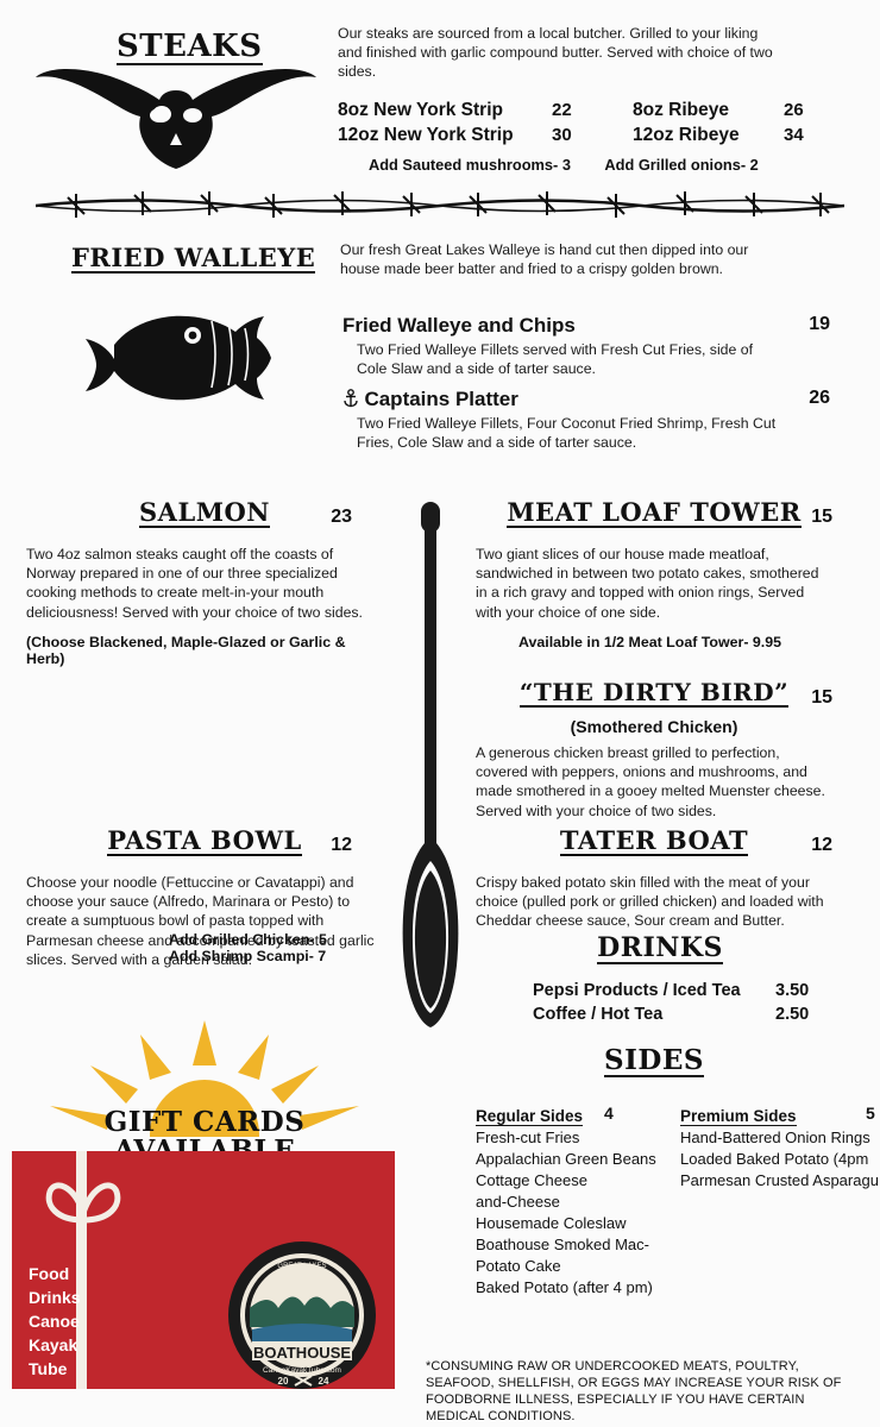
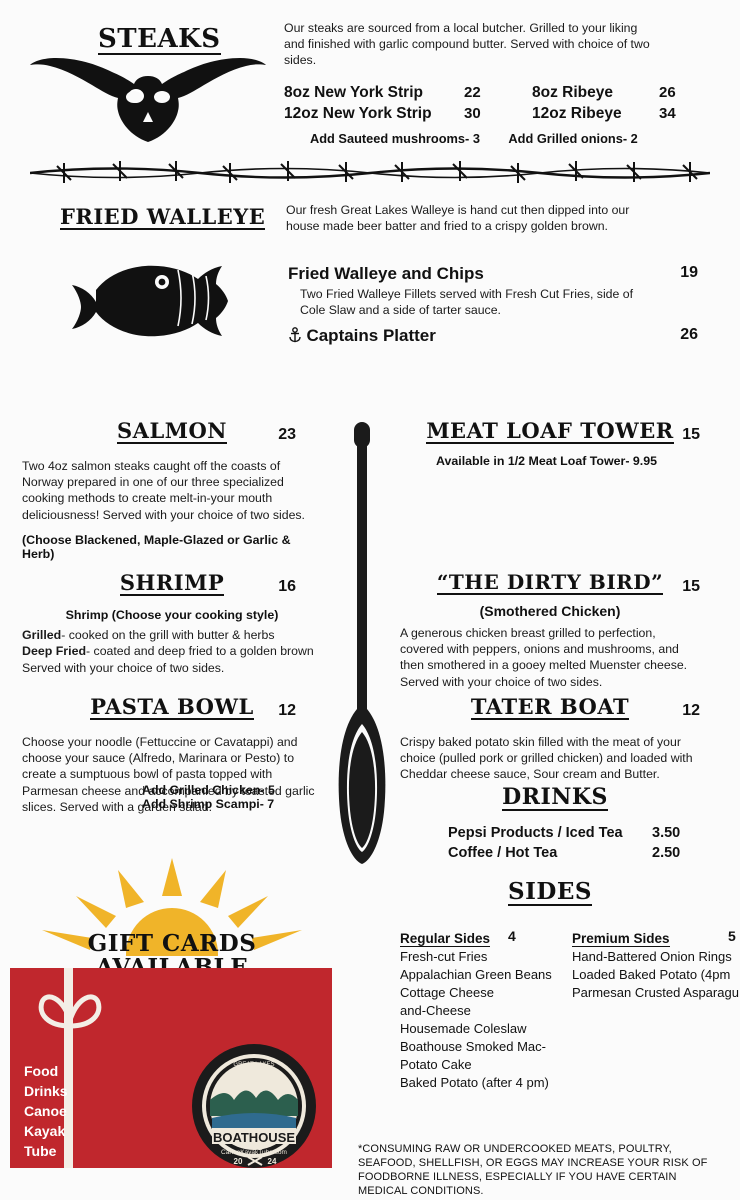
  STEAKS
  Our steaks are sourced from a local butcher. Grilled to your liking and finished with garlic compound butter. Served with choice of two sides.
  8oz New York Strip
  22
  8oz Ribeye
  26
  12oz New York Strip
  30
  12oz Ribeye
  34
  Add Sauteed mushrooms- 3 Add Grilled onions- 2
  FRIED WALLEYE
  Our fresh Great Lakes Walleye is hand cut then dipped into our house made beer batter and fried to a crispy golden brown.
  Fried Walleye and Chips
  19
  Two Fried Walleye Fillets served with Fresh Cut Fries, side of Cole Slaw and a side of tarter sauce.
  Captains Platter
  26
- Two Fried Walleye Fillets, Four Coconut Fried Shrimp, Fresh Cut Fries, Cole Slaw and a side of tarter sauce.
  SALMON
  23
  Two 4oz salmon steaks caught off the coasts of Norway prepared in one of our three specialized cooking methods to create melt-in-your mouth deliciousness! Served with your choice of two sides.
  (Choose Blackened, Maple-Glazed or Garlic & Herb)
+ SHRIMP
+ 16
+ Shrimp (Choose your cooking style)
+ Grilled- cooked on the grill with butter & herbs
+ Deep Fried- coated and deep fried to a golden brown
+ Served with your choice of two sides.
  PASTA BOWL
  12
  Choose your noodle (Fettuccine or Cavatappi) and choose your sauce (Alfredo, Marinara or Pesto) to create a sumptuous bowl of pasta topped with Parmesan cheese and accompanied by toasted garlic slices. Served with a garden salad.
  Add Grilled Chicken- 5
  Add Shrimp Scampi- 7
  MEAT LOAF TOWER
  15
- Two giant slices of our house made meatloaf, sandwiched in between two potato cakes, smothered in a rich gravy and topped with onion rings, Served with your choice of one side.
  Available in 1/2 Meat Loaf Tower- 9.95
  “THE DIRTY BIRD”
  15
  (Smothered Chicken)
- A generous chicken breast grilled to perfection, covered with peppers, onions and mushrooms, and made smothered in a gooey melted Muenster cheese. Served with your choice of two sides.
+ A generous chicken breast grilled to perfection, covered with peppers, onions and mushrooms, and then smothered in a gooey melted Muenster cheese. Served with your choice of two sides.
  TATER BOAT
  12
  Crispy baked potato skin filled with the meat of your choice (pulled pork or grilled chicken) and loaded with Cheddar cheese sauce, Sour cream and Butter.
  DRINKS
  Pepsi Products / Iced Tea
  3.50
  Coffee / Hot Tea
  2.50
  SIDES
  4
  5
  Regular Sides
  Fresh-cut Fries
  Appalachian Green Beans
  Cottage Cheese
  and-Cheese
  Housemade Coleslaw
  Boathouse Smoked Mac-
  Potato Cake
  Baked Potato (after 4 pm)
  Premium Sides
  Hand-Battered Onion Rings
  Loaded Baked Potato (4pm
  Parmesan Crusted Asparagu
  Food
  Drinks
  Canoe
  Kayak
  Tube
  BOATHOUSE
  20
  24
  *CONSUMING RAW OR UNDERCOOKED MEATS, POULTRY, SEAFOOD, SHELLFISH, OR EGGS MAY INCREASE YOUR RISK OF FOODBORNE ILLNESS, ESPECIALLY IF YOU HAVE CERTAIN MEDICAL CONDITIONS.
